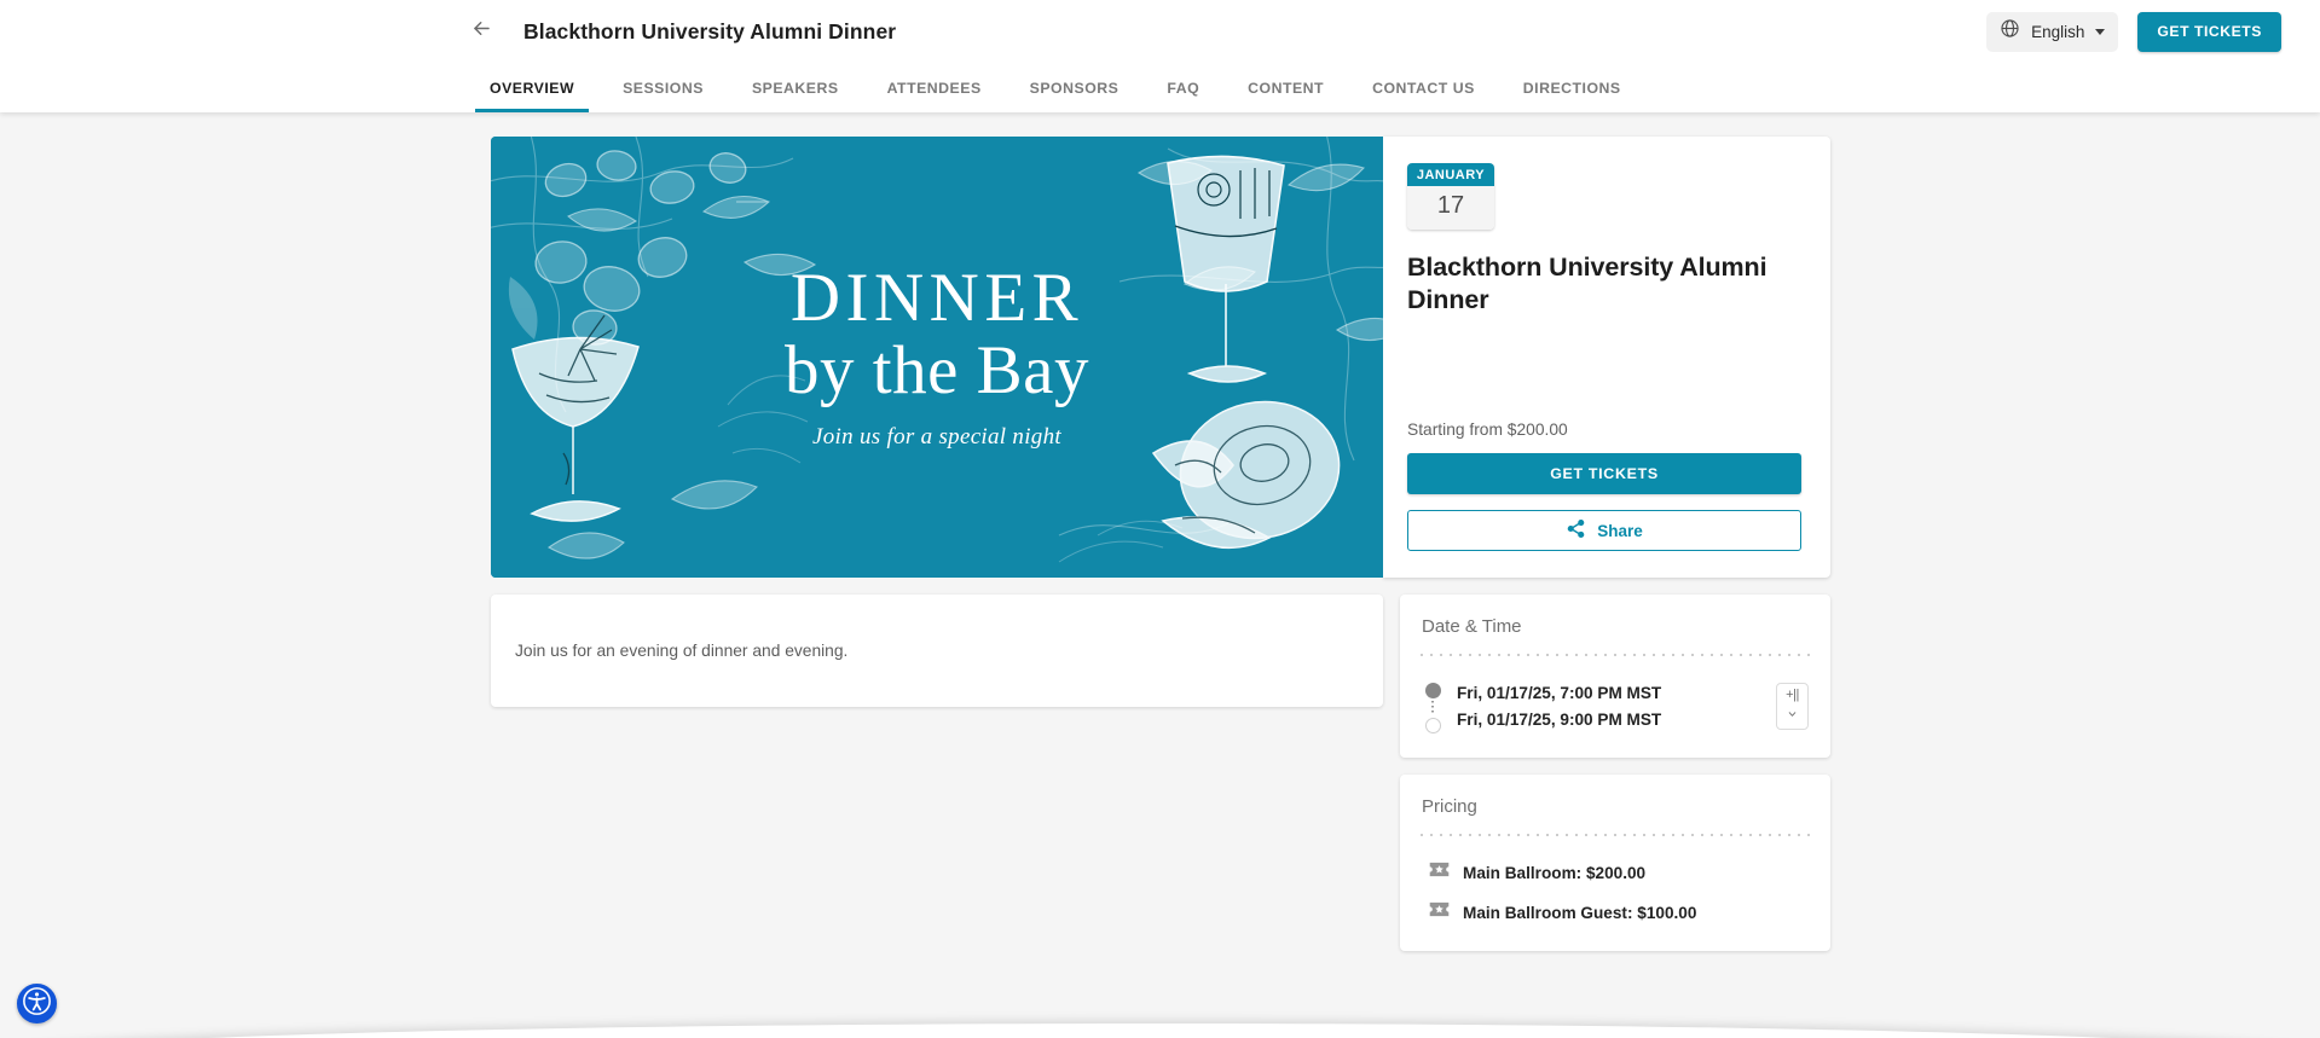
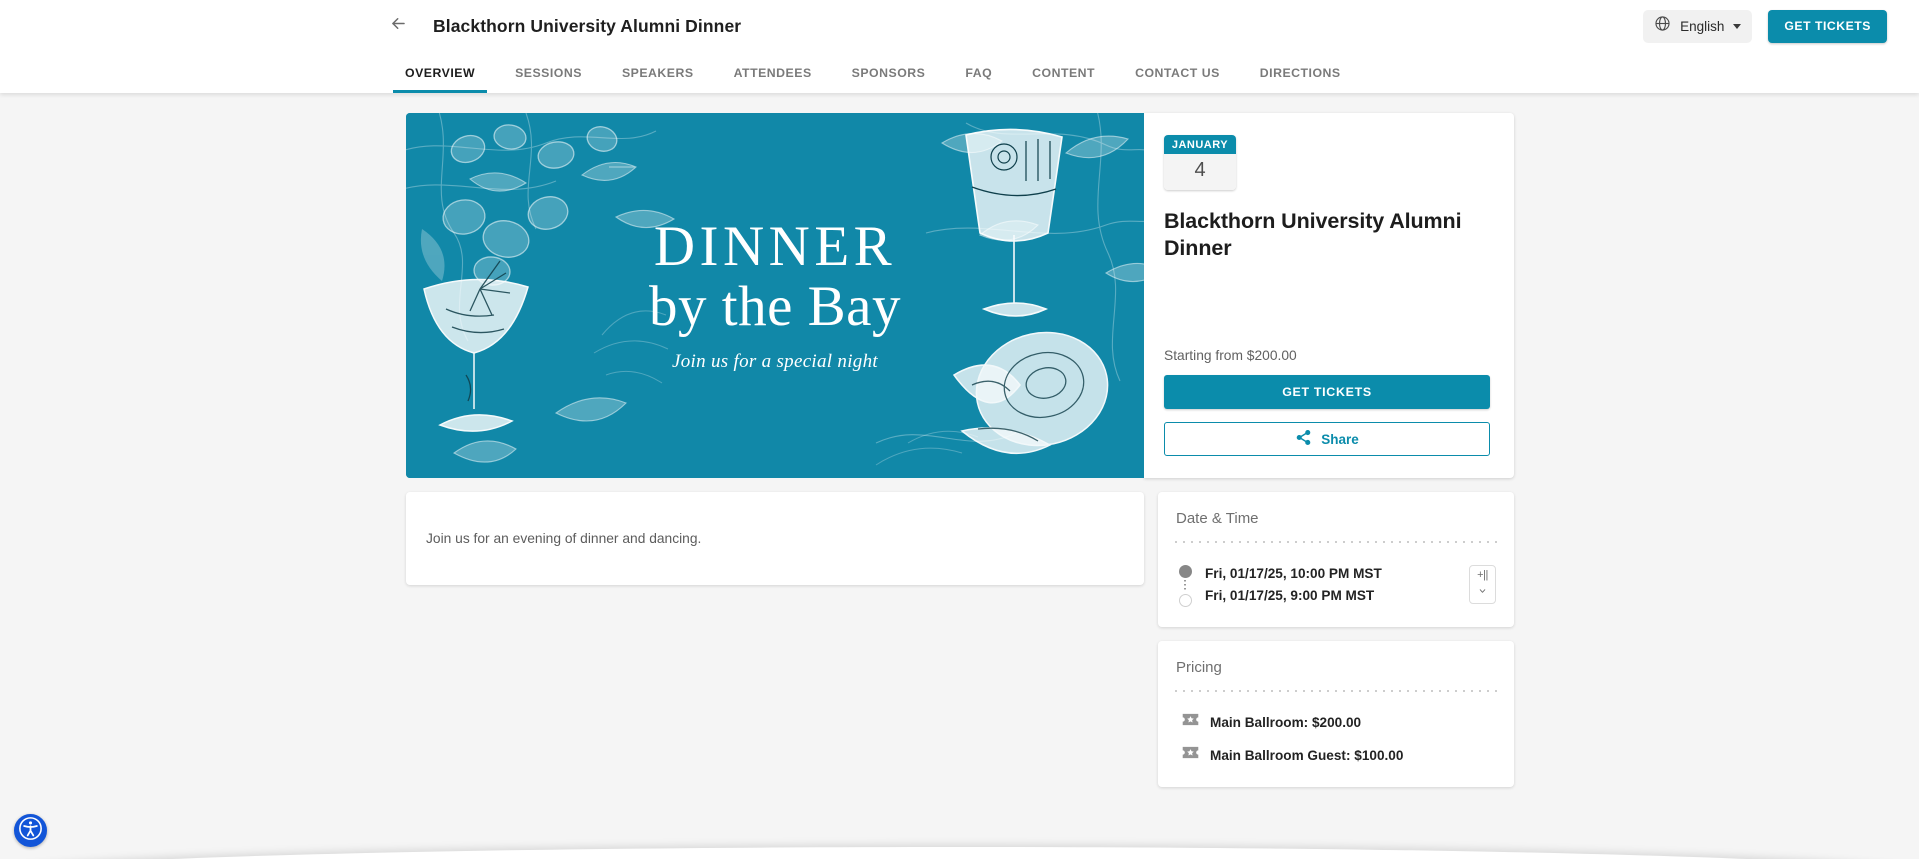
  Blackthorn University Alumni Dinner
  English
  GET TICKETS
  OVERVIEW
  SESSIONS
  SPEAKERS
  ATTENDEES
  SPONSORS
  FAQ
  CONTENT
  CONTACT US
  DIRECTIONS
  DINNER
  by the Bay
  Join us for a special night
  JANUARY
- 17
+ 4
  Blackthorn University Alumni Dinner
  Starting from $200.00
  GET TICKETS
  Share
- Join us for an evening of dinner and evening.
+ Join us for an evening of dinner and dancing.
  Date & Time
- Fri, 01/17/25, 7:00 PM MST
+ Fri, 01/17/25, 10:00 PM MST
  Fri, 01/17/25, 9:00 PM MST
  +||
  Pricing
  Main Ballroom: $200.00
  Main Ballroom Guest: $100.00
